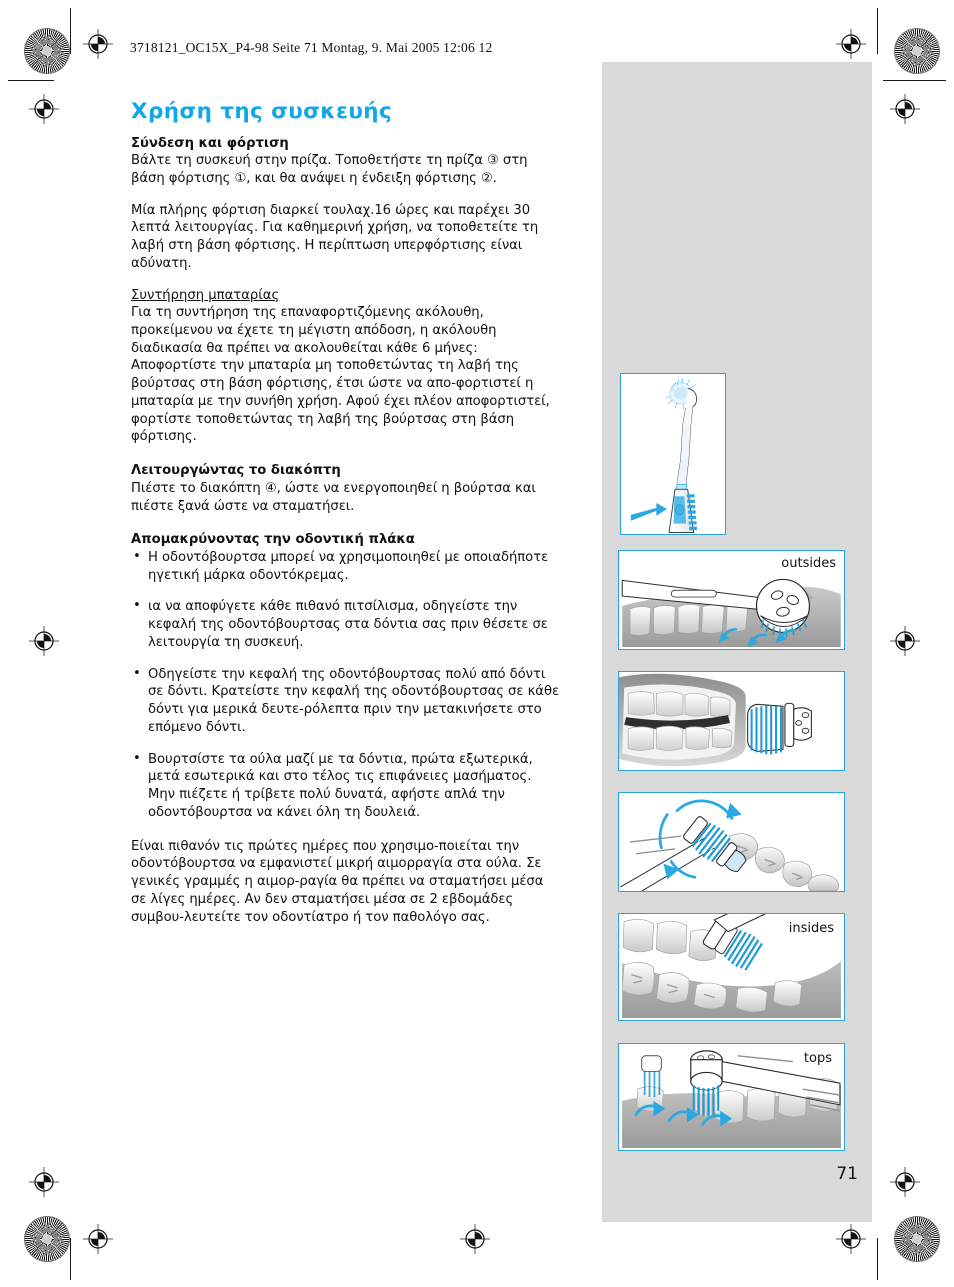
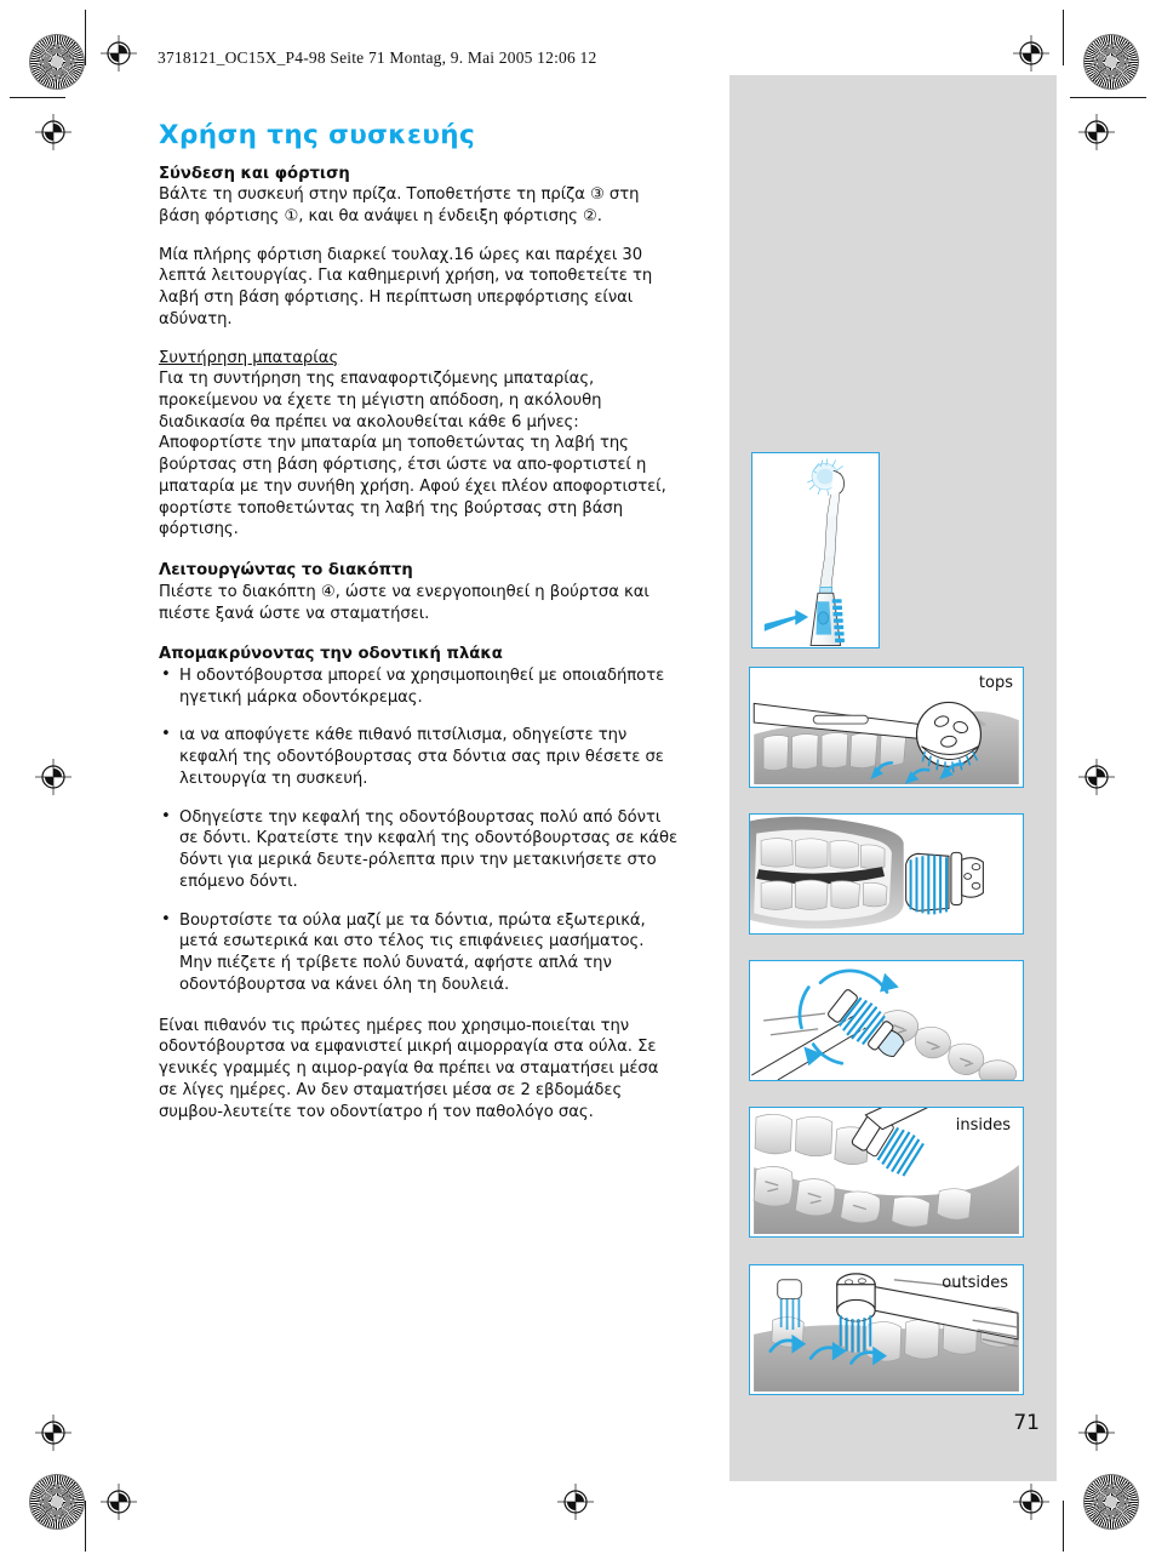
  3718121_OC15X_P4-98 Seite 71 Montag, 9. Mai 2005 12:06 12
  Χρήση της συσκευής
  Σύνδεση και φόρτιση
  Βάλτε τη συσκευή στην πρίζα. Τοποθετήστε τη πρίζα ③ στη βάση φόρτισης ①, και θα ανάψει η ένδειξη φόρτισης ②.
  Μία πλήρης φόρτιση διαρκεί τουλαχ.16 ώρες και παρέχει 30 λεπτά λειτουργίας. Για καθημερινή χρήση, να τοποθετείτε τη λαβή στη βάση φόρτισης. Η περίπτωση υπερφόρτισης είναι αδύνατη.
  Συντήρηση μπαταρίας
- Για τη συντήρηση της επαναφορτιζόμενης ακόλουθη, προκείμενου να έχετε τη μέγιστη απόδοση, η ακόλουθη διαδικασία θα πρέπει να ακολουθείται κάθε 6 μήνες: Αποφορτίστε την μπαταρία μη τοποθετώντας τη λαβή της βούρτσας στη βάση φόρτισης, έτσι ώστε να απο-φορτιστεί η μπαταρία με την συνήθη χρήση. Αφού έχει πλέον αποφορτιστεί, φορτίστε τοποθετώντας τη λαβή της βούρτσας στη βάση φόρτισης.
+ Για τη συντήρηση της επαναφορτιζόμενης μπαταρίας, προκείμενου να έχετε τη μέγιστη απόδοση, η ακόλουθη διαδικασία θα πρέπει να ακολουθείται κάθε 6 μήνες: Αποφορτίστε την μπαταρία μη τοποθετώντας τη λαβή της βούρτσας στη βάση φόρτισης, έτσι ώστε να απο-φορτιστεί η μπαταρία με την συνήθη χρήση. Αφού έχει πλέον αποφορτιστεί, φορτίστε τοποθετώντας τη λαβή της βούρτσας στη βάση φόρτισης.
  Λειτουργώντας το διακόπτη
  Πιέστε το διακόπτη ④, ώστε να ενεργοποιηθεί η βούρτσα και πιέστε ξανά ώστε να σταματήσει.
  Απομακρύνοντας την οδοντική πλάκα
  Η οδοντόβουρτσα μπορεί να χρησιμοποιηθεί με οποιαδήποτε ηγετική μάρκα οδοντόκρεμας.
  ια να αποφύγετε κάθε πιθανό πιτσίλισμα, οδηγείστε την κεφαλή της οδοντόβουρτσας στα δόντια σας πριν θέσετε σε λειτουργία τη συσκευή.
  Οδηγείστε την κεφαλή της οδοντόβουρτσας πολύ από δόντι σε δόντι. Κρατείστε την κεφαλή της οδοντόβουρτσας σε κάθε δόντι για μερικά δευτε-ρόλεπτα πριν την μετακινήσετε στο επόμενο δόντι.
  Βουρτσίστε τα ούλα μαζί με τα δόντια, πρώτα εξωτερικά, μετά εσωτερικά και στο τέλος τις επιφάνειες μασήματος. Μην πιέζετε ή τρίβετε πολύ δυνατά, αφήστε απλά την οδοντόβουρτσα να κάνει όλη τη δουλειά.
  Είναι πιθανόν τις πρώτες ημέρες που χρησιμο-ποιείται την οδοντόβουρτσα να εμφανιστεί μικρή αιμορραγία στα ούλα. Σε γενικές γραμμές η αιμορ-ραγία θα πρέπει να σταματήσει μέσα σε λίγες ημέρες. Αν δεν σταματήσει μέσα σε 2 εβδομάδες συμβου-λευτείτε τον οδοντίατρο ή τον παθολόγο σας.
- outsides
+ tops
  insides
- tops
+ outsides
  71
